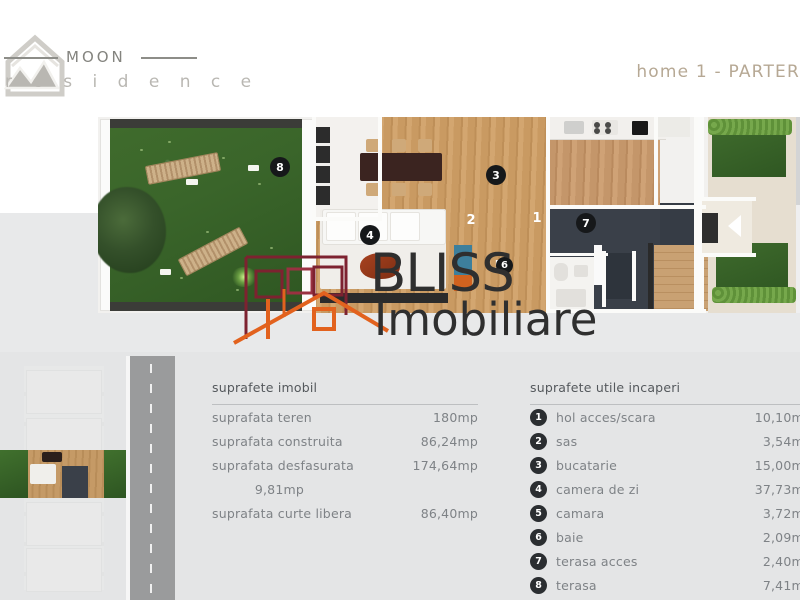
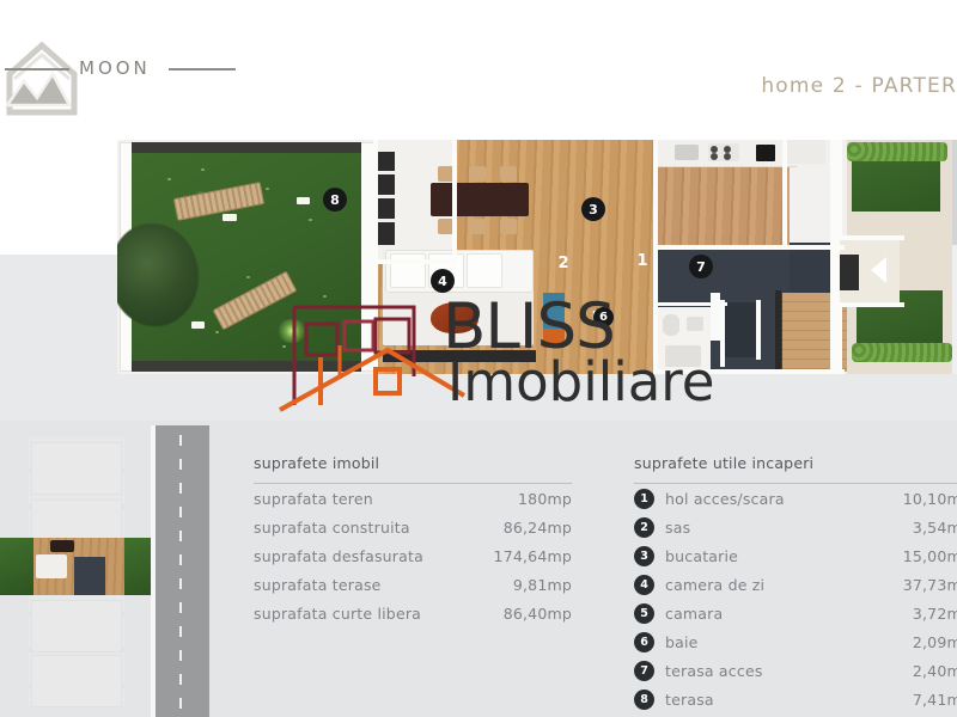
  MOON
- r e s i d e n c e
- home 1 - PARTER
+ home 2 - PARTER
  8
  3
  4
  2
  1
  6
  7
  BLISS
  Imobiliare
  suprafete imobil
  suprafata teren
  180mp
  suprafata construita
  86,24mp
  suprafata desfasurata
  174,64mp
+ suprafata terase
  9,81mp
  suprafata curte libera
  86,40mp
  suprafete utile incaperi
  1
  hol acces/scara
  10,10m
  2
  sas
  3,54m
  3
  bucatarie
  15,00m
  4
  camera de zi
  37,73m
  5
  camara
  3,72m
  6
  baie
  2,09m
  7
  terasa acces
  2,40m
  8
  terasa
  7,41m
